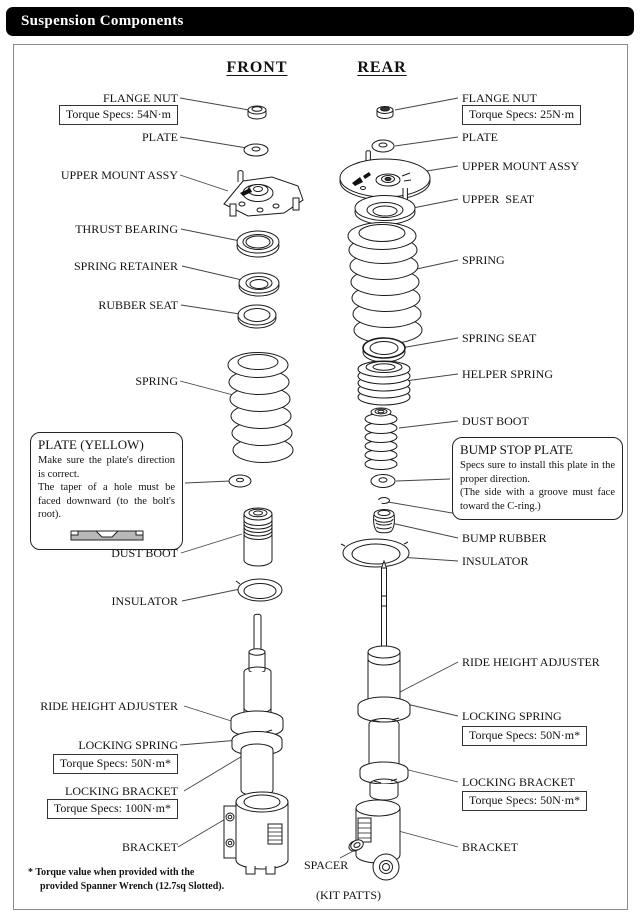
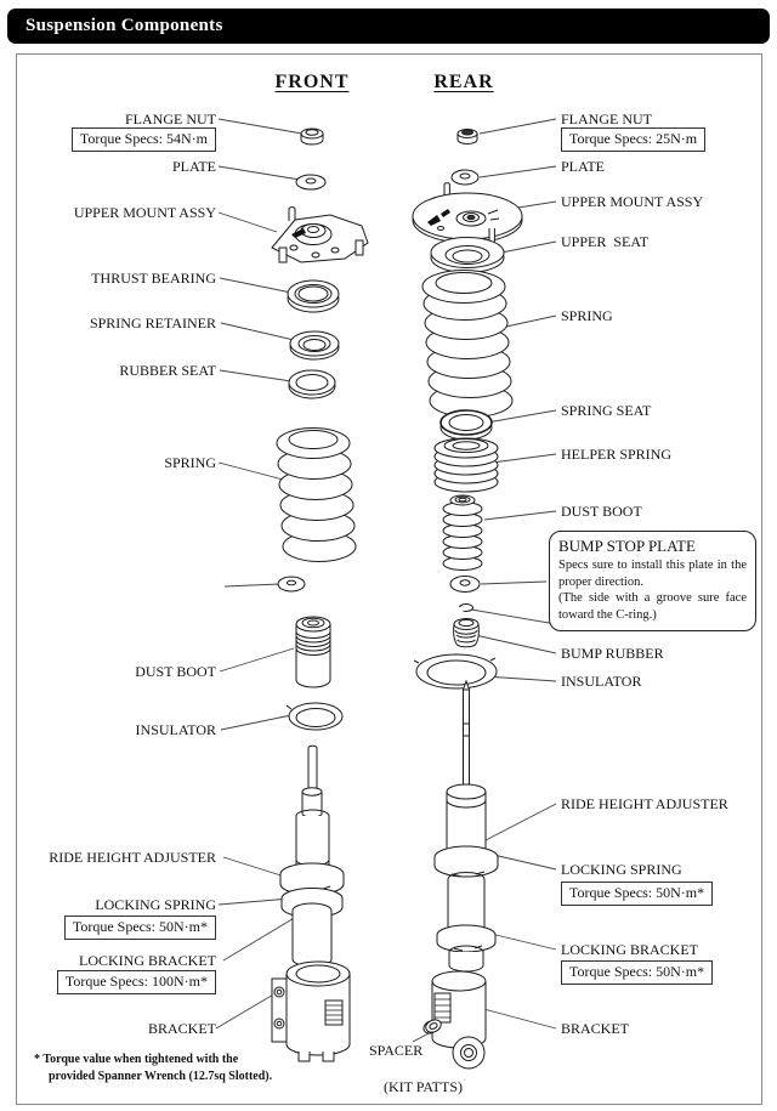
  Suspension Components
  FRONT
  REAR
  FLANGE NUT
  Torque Specs: 54N·m
  PLATE
  UPPER MOUNT ASSY
  THRUST BEARING
  SPRING RETAINER
  RUBBER SEAT
  SPRING
  DUST BOOT
  INSULATOR
  RIDE HEIGHT ADJUSTER
  LOCKING SPRING
  Torque Specs: 50N·m*
  LOCKING BRACKET
  Torque Specs: 100N·m*
  BRACKET
- PLATE (YELLOW)
- Make sure the plate's direction is correct.
- The taper of a hole must be faced downward (to the bolt's root).
  FLANGE NUT
  Torque Specs: 25N·m
  PLATE
  UPPER MOUNT ASSY
  UPPER SEAT
  SPRING
  SPRING SEAT
  HELPER SPRING
  DUST BOOT
  BUMP RUBBER
  INSULATOR
  RIDE HEIGHT ADJUSTER
  LOCKING SPRING
  Torque Specs: 50N·m*
  LOCKING BRACKET
  Torque Specs: 50N·m*
  BRACKET
  BUMP STOP PLATE
  Specs sure to install this plate in the proper direction.
- (The side with a groove must face toward the C-ring.)
+ (The side with a groove sure face toward the C-ring.)
  SPACER
  (KIT PATTS)
- * Torque value when provided with the
+ * Torque value when tightened with the
  provided Spanner Wrench (12.7sq Slotted).
